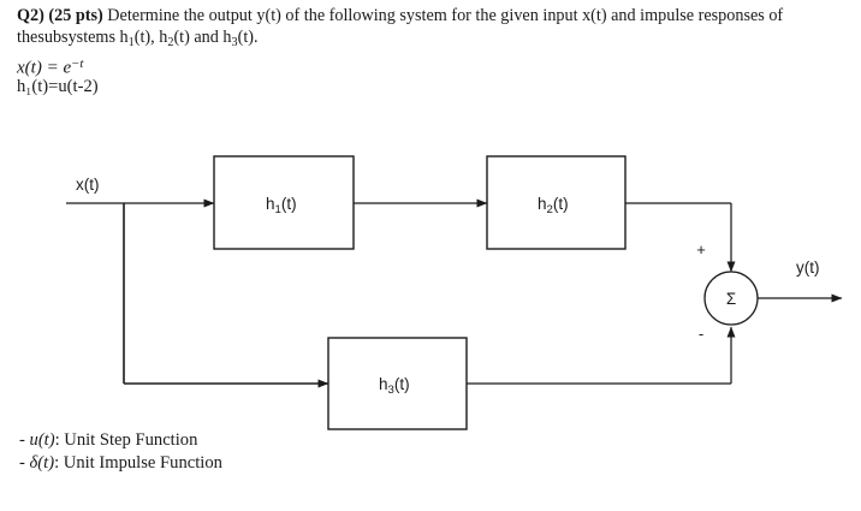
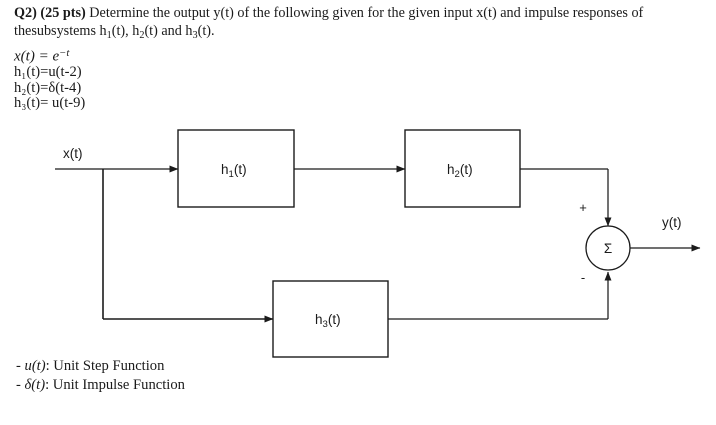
- Q2) (25 pts) Determine the output y(t) of the following system for the given input x(t) and impulse responses of thesubsystems h1(t), h2(t) and h3(t).
+ Q2) (25 pts) Determine the output y(t) of the following given for the given input x(t) and impulse responses of thesubsystems h1(t), h2(t) and h3(t).
  x(t) = e−t
  h₁(t)=u(t-2)
+ h₂(t)=δ(t-4)
+ h₃(t)= u(t-9)
  h1(t)
  h2(t)
  h3(t)
  Σ
  +
  -
  x(t)
  y(t)
  - u(t): Unit Step Function
  - δ(t): Unit Impulse Function
